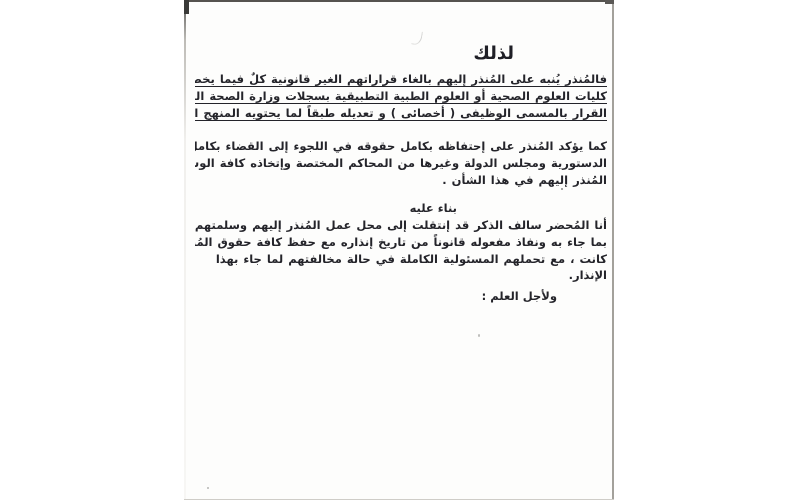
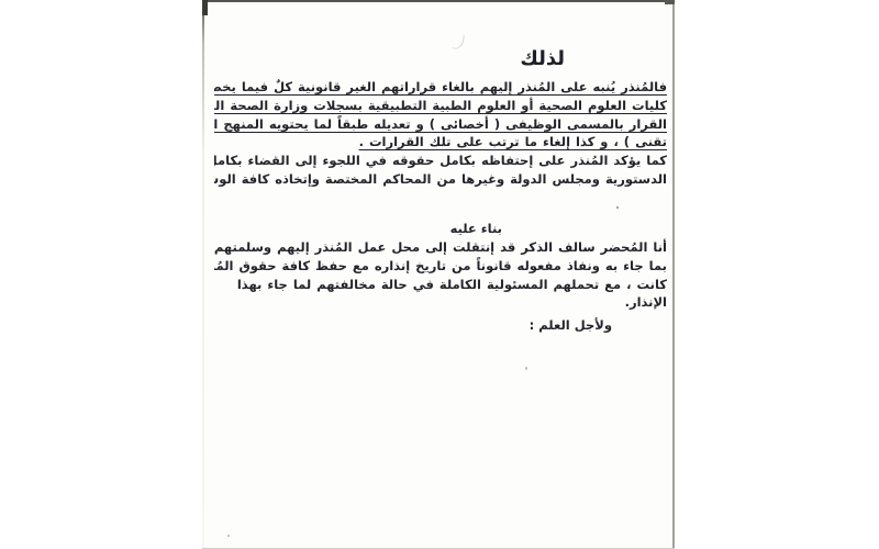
  لذلك
  فالمُنذر يُنبه على المُنذر إليهم بالغاء قراراتهم الغير قانونية كلٌ فيما يخص
  كليات العلوم الصحية أو العلوم الطبية التطبيقية بسجلات وزارة الصحة ال
  القرار بالمسمى الوظيفى ( أخصائى ) و تعديله طبقاً لما يحتويه المنهج ا
+ تقنى ) ، و كذا إلغاء ما ترتب على تلك القرارات .
  كما يؤكد المُنذر على إحتفاظه بكامل حقوقه في اللجوء إلى القضاء بكام
  الدستورية ومجلس الدولة وغيرها من المحاكم المختصة وإتخاذه كافة الو
- المُنذر إليهم في هذا الشأن .
  بناء عليه
  أنا المُحضر سالف الذكر قد إنتقلت إلى محل عمل المُنذر إليهم وسلمتهم
  بما جاء به ونفاذ مفعوله قانوناً من تاريخ إنذاره مع حفظ كافة حقوق المُن
  كانت ، مع تحملهم المسئولية الكاملة في حالة مخالفتهم لما جاء بهذا الإنذار.
  ولأجل العلم :
